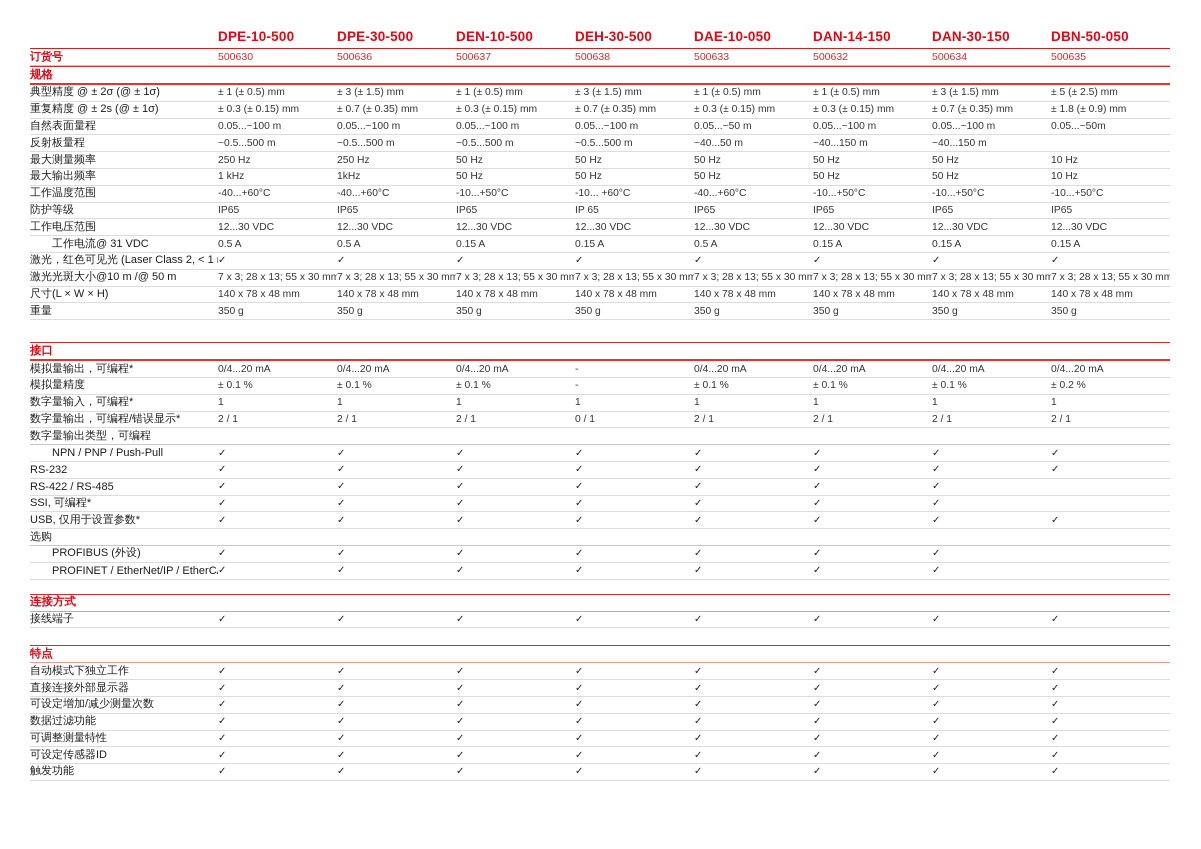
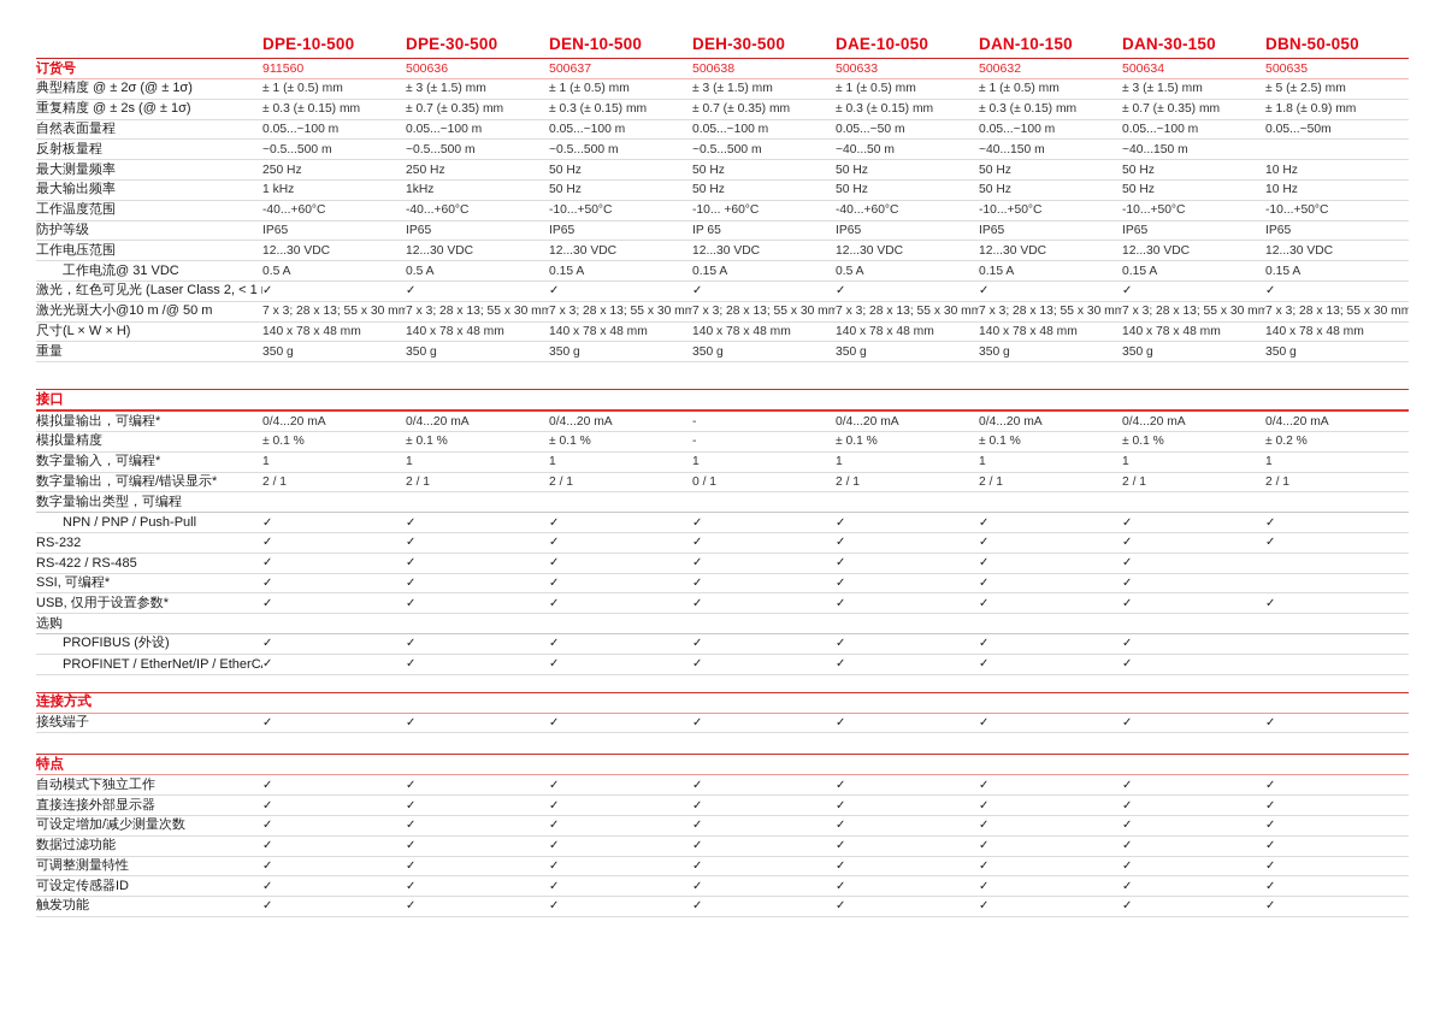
  DPE-10-500
  DPE-30-500
  DEN-10-500
  DEH-30-500
  DAE-10-050
- DAN-14-150
+ DAN-10-150
  DAN-30-150
  DBN-50-050
  订货号
- 500630
+ 911560
  500636
  500637
  500638
  500633
  500632
  500634
  500635
- 规格
  典型精度 @ ± 2σ (@ ± 1σ)
  ± 1 (± 0.5) mm
  ± 3 (± 1.5) mm
  ± 1 (± 0.5) mm
  ± 3 (± 1.5) mm
  ± 1 (± 0.5) mm
  ± 1 (± 0.5) mm
  ± 3 (± 1.5) mm
  ± 5 (± 2.5) mm
  重复精度 @ ± 2s (@ ± 1σ)
  ± 0.3 (± 0.15) mm
  ± 0.7 (± 0.35) mm
  ± 0.3 (± 0.15) mm
  ± 0.7 (± 0.35) mm
  ± 0.3 (± 0.15) mm
  ± 0.3 (± 0.15) mm
  ± 0.7 (± 0.35) mm
  ± 1.8 (± 0.9) mm
  自然表面量程
  0.05...~100 m
  0.05...~100 m
  0.05...~100 m
  0.05...~100 m
  0.05...~50 m
  0.05...~100 m
  0.05...~100 m
  0.05...~50m
  反射板量程
  ~0.5...500 m
  ~0.5...500 m
  ~0.5...500 m
  ~0.5...500 m
  ~40...50 m
  ~40...150 m
  ~40...150 m
  最大测量频率
  250 Hz
  250 Hz
  50 Hz
  50 Hz
  50 Hz
  50 Hz
  50 Hz
  10 Hz
  最大输出频率
  1 kHz
  1kHz
  50 Hz
  50 Hz
  50 Hz
  50 Hz
  50 Hz
  10 Hz
  工作温度范围
  -40...+60°C
  -40...+60°C
  -10...+50°C
  -10... +60°C
  -40...+60°C
  -10...+50°C
  -10...+50°C
  -10...+50°C
  防护等级
  IP65
  IP65
  IP65
  IP 65
  IP65
  IP65
  IP65
  IP65
  工作电压范围
  12...30 VDC
  12...30 VDC
  12...30 VDC
  12...30 VDC
  12...30 VDC
  12...30 VDC
  12...30 VDC
  12...30 VDC
  工作电流@ 31 VDC
  0.5 A
  0.5 A
  0.15 A
  0.15 A
  0.5 A
  0.15 A
  0.15 A
  0.15 A
  激光，红色可见光 (Laser Class 2, < 1
  ✓
  ✓
  ✓
  ✓
  ✓
  ✓
  ✓
  ✓
  激光光斑大小@10 m /@ 50 m
  7 x 3; 28 x 13; 55 x 30 mm
  7 x 3; 28 x 13; 55 x 30 mm
  7 x 3; 28 x 13; 55 x 30 mm
  7 x 3; 28 x 13; 55 x 30 mm
  7 x 3; 28 x 13; 55 x 30 mm
  7 x 3; 28 x 13; 55 x 30 mm
  7 x 3; 28 x 13; 55 x 30 mm
  7 x 3; 28 x 13; 55 x 30 mm
  尺寸(L × W × H)
  140 x 78 x 48 mm
  140 x 78 x 48 mm
  140 x 78 x 48 mm
  140 x 78 x 48 mm
  140 x 78 x 48 mm
  140 x 78 x 48 mm
  140 x 78 x 48 mm
  140 x 78 x 48 mm
  重量
  350 g
  350 g
  350 g
  350 g
  350 g
  350 g
  350 g
  350 g
  接口
  模拟量输出，可编程*
  0/4...20 mA
  0/4...20 mA
  0/4...20 mA
  -
  0/4...20 mA
  0/4...20 mA
  0/4...20 mA
  0/4...20 mA
  模拟量精度
  ± 0.1 %
  ± 0.1 %
  ± 0.1 %
  -
  ± 0.1 %
  ± 0.1 %
  ± 0.1 %
  ± 0.2 %
  数字量输入，可编程*
  1
  1
  1
  1
  1
  1
  1
  1
  数字量输出，可编程/错误显示*
  2 / 1
  2 / 1
  2 / 1
  0 / 1
  2 / 1
  2 / 1
  2 / 1
  2 / 1
  数字量输出类型，可编程
  NPN / PNP / Push-Pull
  ✓
  ✓
  ✓
  ✓
  ✓
  ✓
  ✓
  ✓
  RS-232
  ✓
  ✓
  ✓
  ✓
  ✓
  ✓
  ✓
  ✓
  RS-422 / RS-485
  ✓
  ✓
  ✓
  ✓
  ✓
  ✓
  ✓
  SSI, 可编程*
  ✓
  ✓
  ✓
  ✓
  ✓
  ✓
  ✓
  USB, 仅用于设置参数*
  ✓
  ✓
  ✓
  ✓
  ✓
  ✓
  ✓
  ✓
  选购
  PROFIBUS (外设)
  ✓
  ✓
  ✓
  ✓
  ✓
  ✓
  ✓
  PROFINET / EtherNet/IP / EtherC
  ✓
  ✓
  ✓
  ✓
  ✓
  ✓
  ✓
  连接方式
  接线端子
  ✓
  ✓
  ✓
  ✓
  ✓
  ✓
  ✓
  ✓
  特点
  自动模式下独立工作
  ✓
  ✓
  ✓
  ✓
  ✓
  ✓
  ✓
  ✓
  直接连接外部显示器
  ✓
  ✓
  ✓
  ✓
  ✓
  ✓
  ✓
  ✓
  可设定增加/减少测量次数
  ✓
  ✓
  ✓
  ✓
  ✓
  ✓
  ✓
  ✓
  数据过滤功能
  ✓
  ✓
  ✓
  ✓
  ✓
  ✓
  ✓
  ✓
  可调整测量特性
  ✓
  ✓
  ✓
  ✓
  ✓
  ✓
  ✓
  ✓
  可设定传感器ID
  ✓
  ✓
  ✓
  ✓
  ✓
  ✓
  ✓
  ✓
  触发功能
  ✓
  ✓
  ✓
  ✓
  ✓
  ✓
  ✓
  ✓
